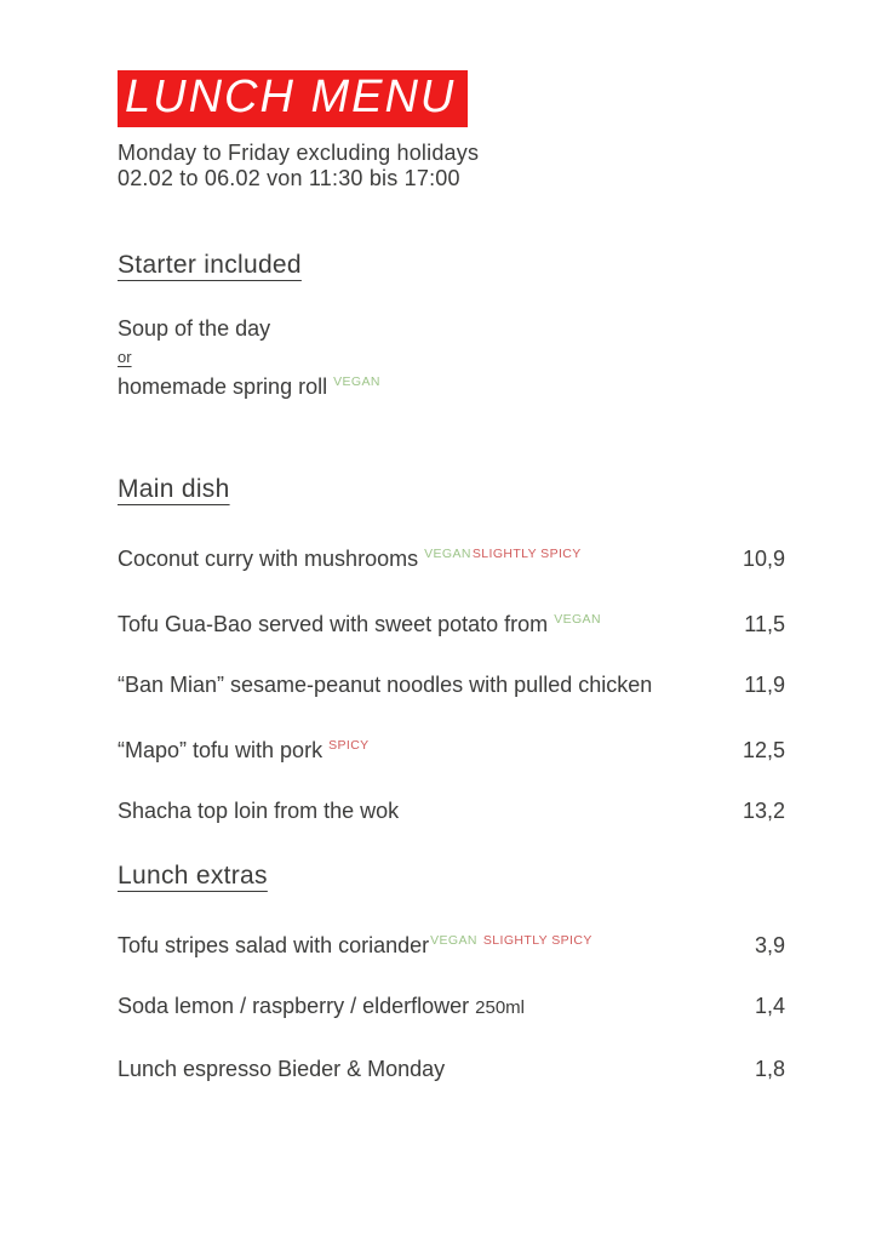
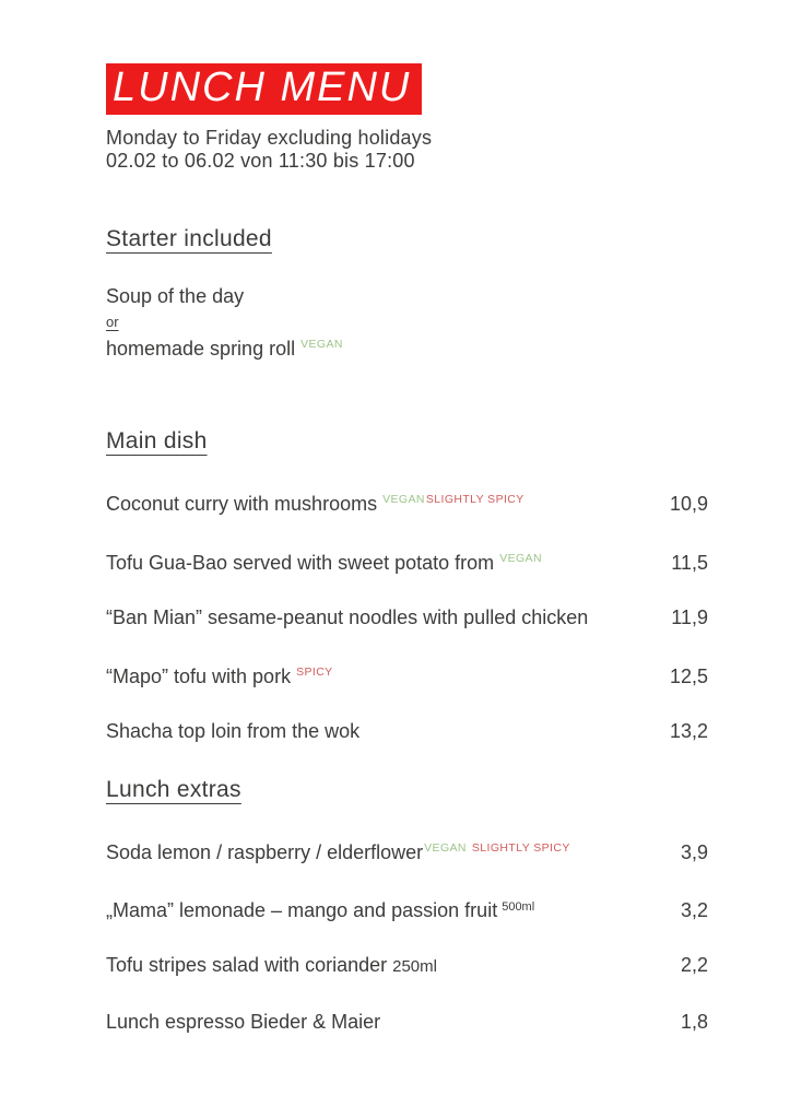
  LUNCH MENU
  Monday to Friday excluding holidays
  02.02 to 06.02 von 11:30 bis 17:00
  Starter included
  Soup of the day
  or
  homemade spring roll VEGAN
  Main dish
  Coconut curry with mushrooms VEGANSLIGHTLY SPICY
  10,9
  Tofu Gua-Bao served with sweet potato from VEGAN
  11,5
  “Ban Mian” sesame-peanut noodles with pulled chicken
  11,9
  “Mapo” tofu with pork SPICY
  12,5
  Shacha top loin from the wok
  13,2
  Lunch extras
- Tofu stripes salad with corianderVEGAN SLIGHTLY SPICY
+ Soda lemon / raspberry / elderflowerVEGAN SLIGHTLY SPICY
  3,9
+ „Mama” lemonade – mango and passion fruit 500ml
+ 3,2
- Soda lemon / raspberry / elderflower 250ml
+ Tofu stripes salad with coriander 250ml
- 1,4
+ 2,2
- Lunch espresso Bieder & Monday
+ Lunch espresso Bieder & Maier
  1,8
